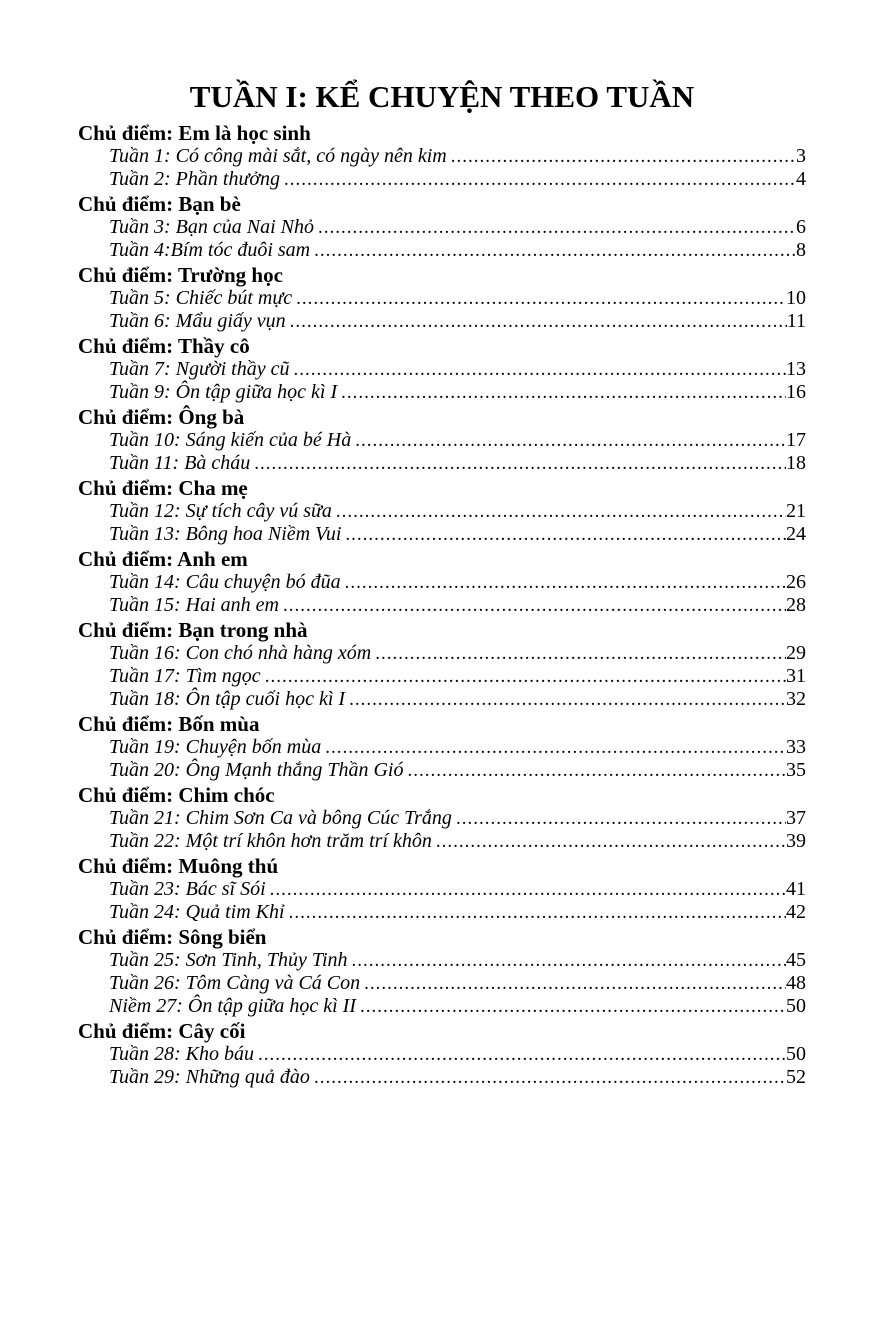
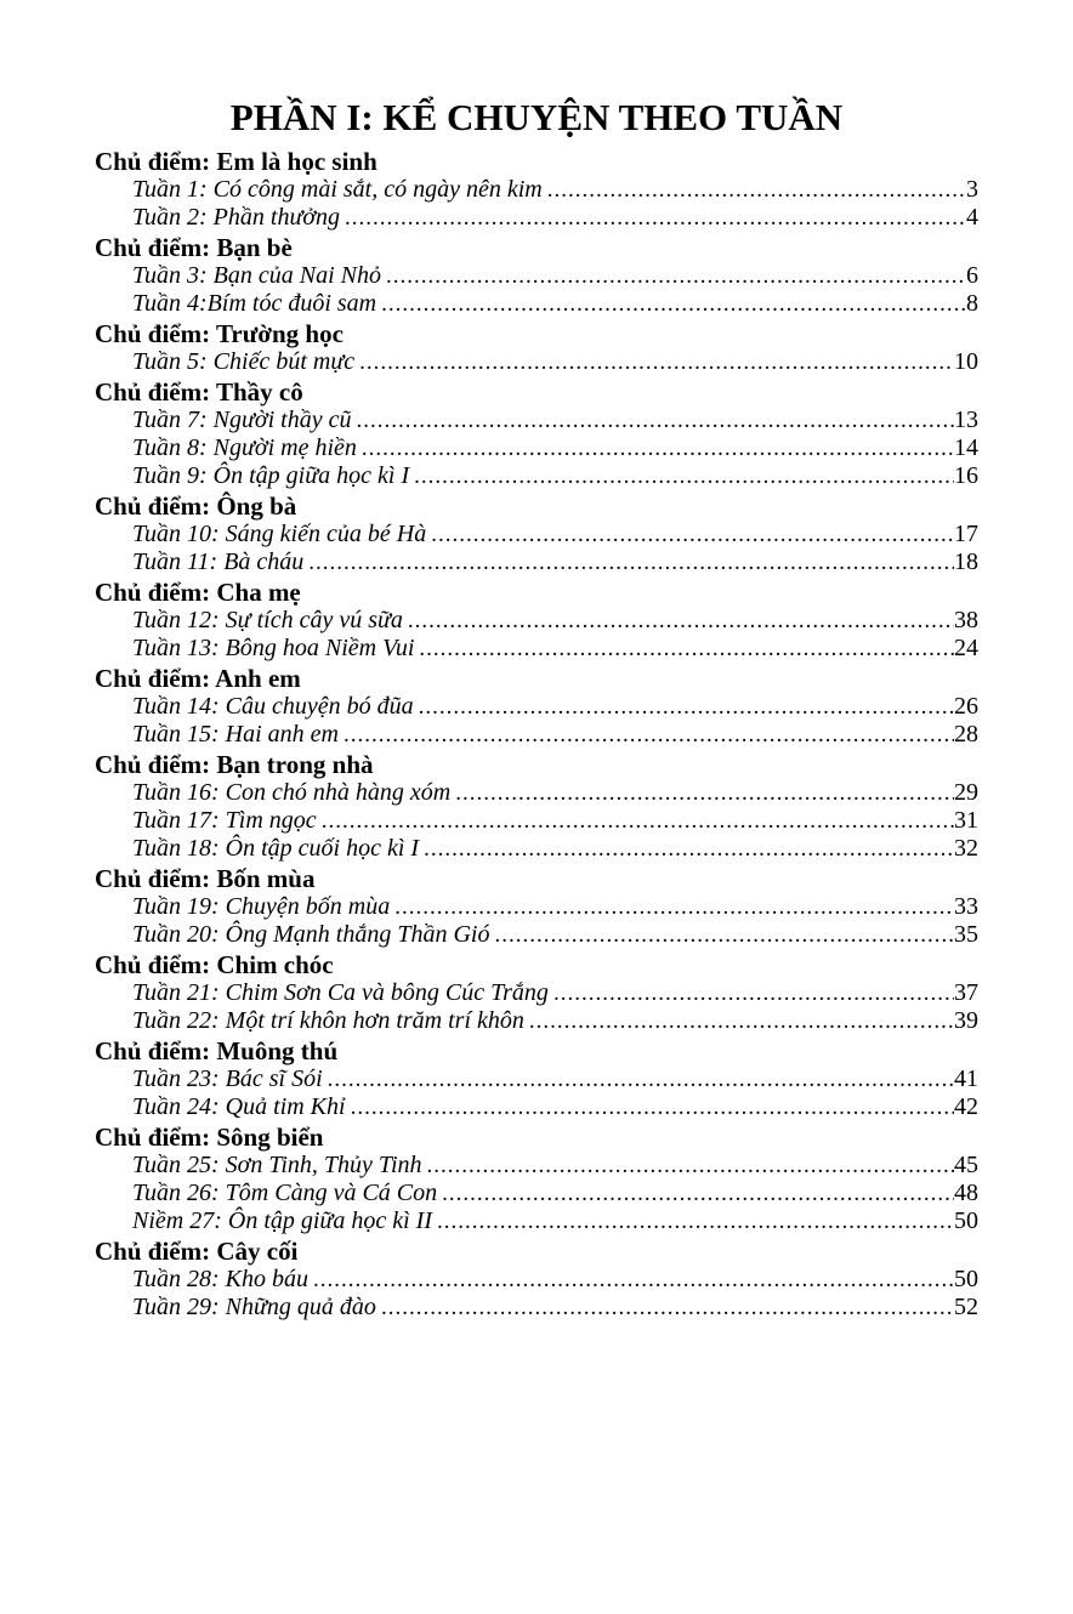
- TUẦN I: KỂ CHUYỆN THEO TUẦN
+ PHẦN I: KỂ CHUYỆN THEO TUẦN
  Chủ điểm: Em là học sinh
  Tuần 1: Có công mài sắt, có ngày nên kim
  3
  Tuần 2: Phần thưởng
  4
  Chủ điểm: Bạn bè
  Tuần 3: Bạn của Nai Nhỏ
  6
  Tuần 4:Bím tóc đuôi sam
  8
  Chủ điểm: Trường học
  Tuần 5: Chiếc bút mực
  10
- Tuần 6: Mẩu giấy vụn
- 11
  Chủ điểm: Thầy cô
  Tuần 7: Người thầy cũ
  13
+ Tuần 8: Người mẹ hiền
+ 14
  Tuần 9: Ôn tập giữa học kì I
  16
  Chủ điểm: Ông bà
  Tuần 10: Sáng kiến của bé Hà
  17
  Tuần 11: Bà cháu
  18
  Chủ điểm: Cha mẹ
  Tuần 12: Sự tích cây vú sữa
- 21
+ 38
  Tuần 13: Bông hoa Niềm Vui
  24
  Chủ điểm: Anh em
  Tuần 14: Câu chuyện bó đũa
  26
  Tuần 15: Hai anh em
  28
  Chủ điểm: Bạn trong nhà
  Tuần 16: Con chó nhà hàng xóm
  29
  Tuần 17: Tìm ngọc
  31
  Tuần 18: Ôn tập cuối học kì I
  32
  Chủ điểm: Bốn mùa
  Tuần 19: Chuyện bốn mùa
  33
  Tuần 20: Ông Mạnh thắng Thần Gió
  35
  Chủ điểm: Chim chóc
  Tuần 21: Chim Sơn Ca và bông Cúc Trắng
  37
  Tuần 22: Một trí khôn hơn trăm trí khôn
  39
  Chủ điểm: Muông thú
  Tuần 23: Bác sĩ Sói
  41
  Tuần 24: Quả tim Khỉ
  42
  Chủ điểm: Sông biển
  Tuần 25: Sơn Tinh, Thủy Tinh
  45
  Tuần 26: Tôm Càng và Cá Con
  48
  Niềm 27: Ôn tập giữa học kì II
  50
  Chủ điểm: Cây cối
  Tuần 28: Kho báu
  50
  Tuần 29: Những quả đào
  52
